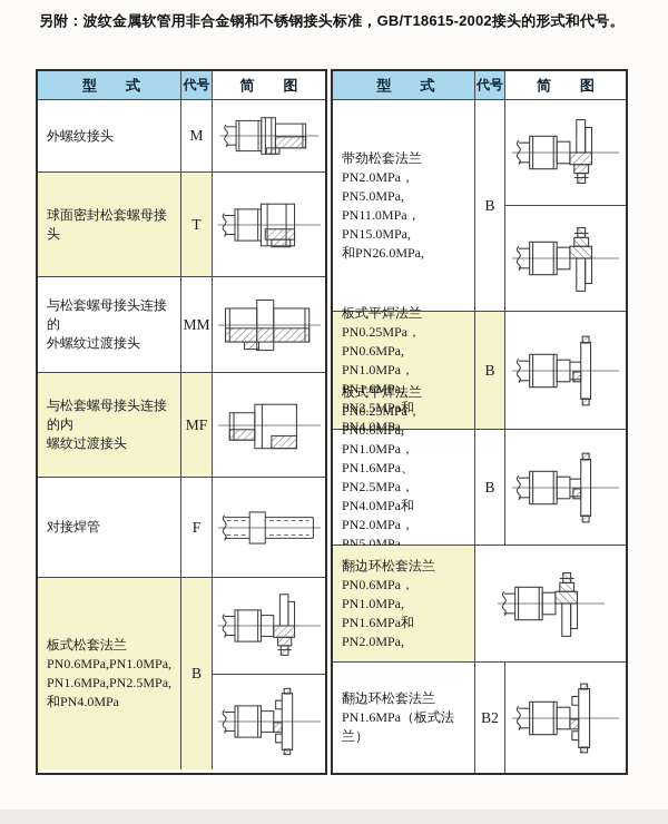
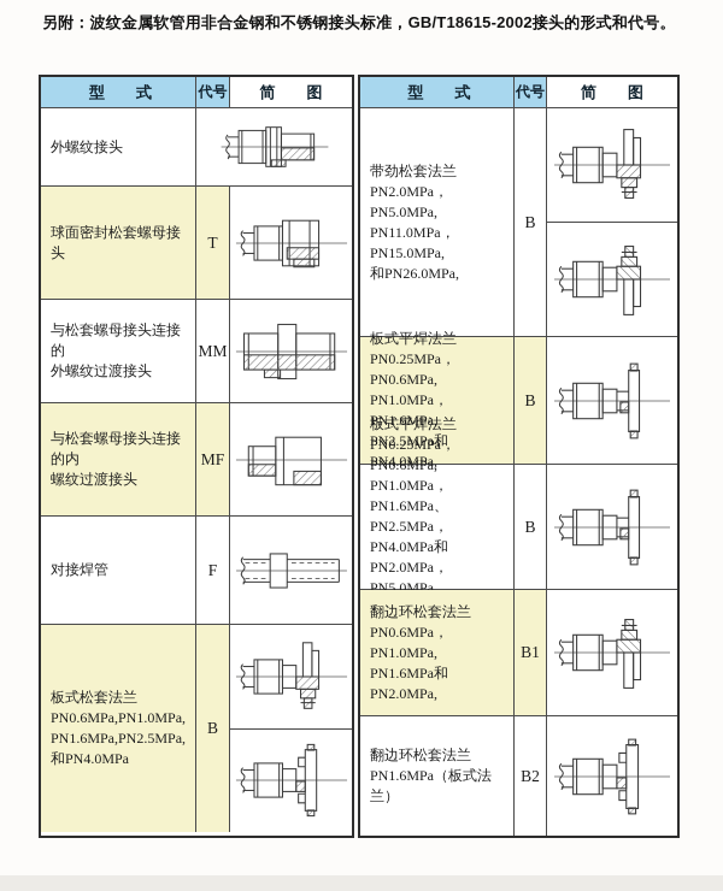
  另附：波纹金属软管用非合金钢和不锈钢接头标准，GB/T18615-2002接头的形式和代号。
  型 式
  代号
  简 图
  外螺纹接头
- M
  球面密封松套螺母接头
  T
  与松套螺母接头连接的
  外螺纹过渡接头
  MM
  与松套螺母接头连接的内
  螺纹过渡接头
  MF
  对接焊管
  F
  板式松套法兰
  PN0.6MPa,PN1.0MPa,
  PN1.6MPa,PN2.5MPa,
  和PN4.0MPa
  B
  型 式
  代号
  简 图
  带劲松套法兰
  PN2.0MPa，PN5.0MPa,
  PN11.0MPa，PN15.0MPa,
  和PN26.0MPa,
  B
  板式平焊法兰
  PN0.25MPa，PN0.6MPa,
  PN1.0MPa，PN1.6MPa,
  PN2.5MPa和PN4.0MPa,
  B
  板式平焊法兰
  PN0.25MPa，PN0.6MPa,
  PN1.0MPa，PN1.6MPa、
  PN2.5MPa，PN4.0MPa和
  PN2.0MPa，PN5.0MPa,
  B
  翻边环松套法兰
  PN0.6MPa，PN1.0MPa,
  PN1.6MPa和PN2.0MPa,
+ B1
  翻边环松套法兰
  PN1.6MPa（板式法兰）
  B2
